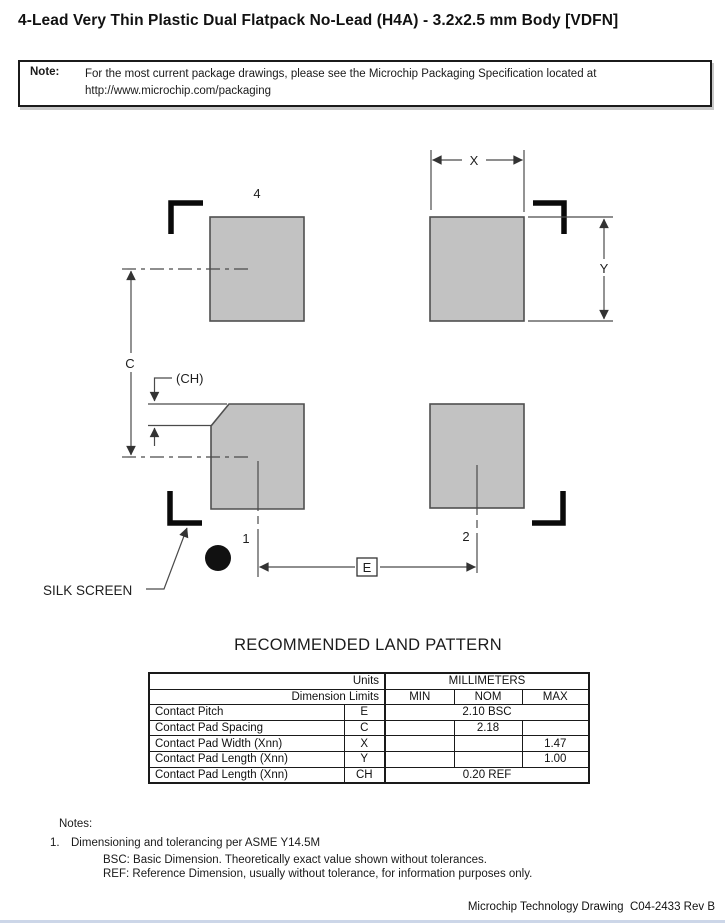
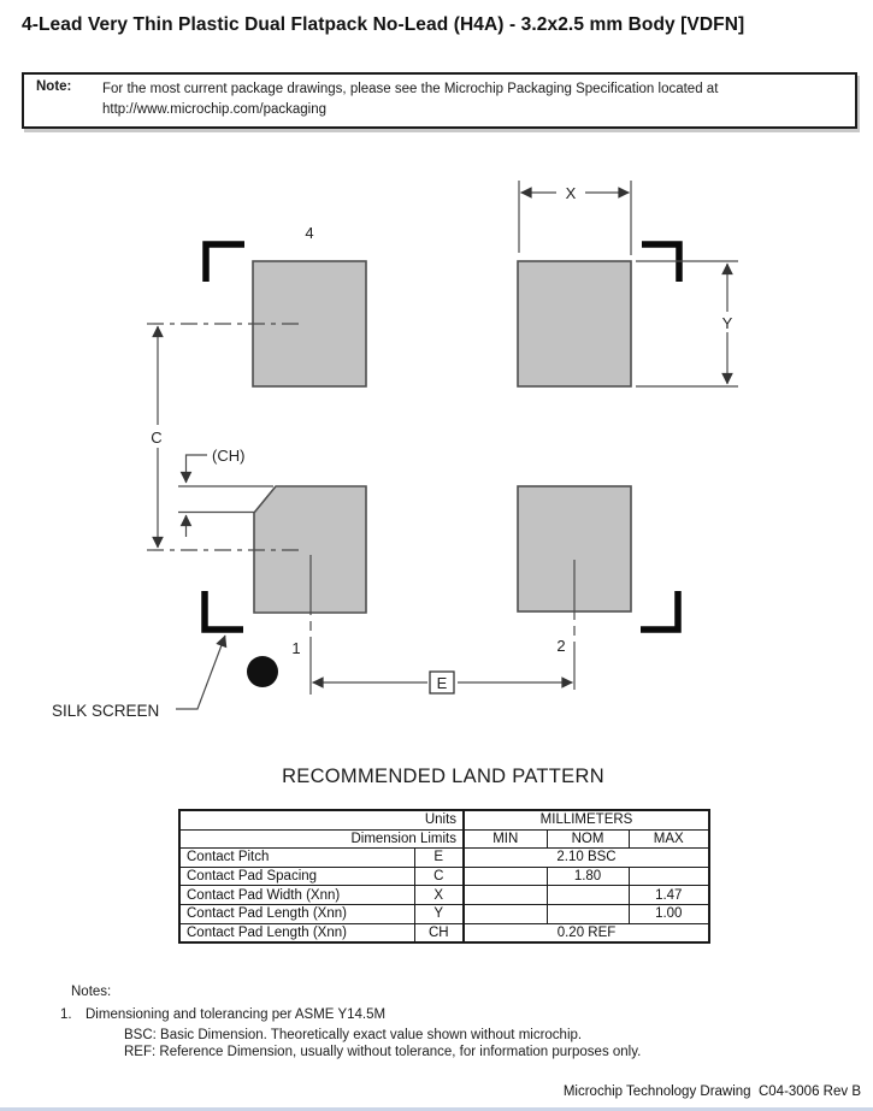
  4-Lead Very Thin Plastic Dual Flatpack No-Lead (H4A) - 3.2x2.5 mm Body [VDFN]
  Note:
  For the most current package drawings, please see the Microchip Packaging Specification located at
  http://www.microchip.com/packaging
  4
  X
  Y
  C
  (CH)
  E
  1
  2
  SILK SCREEN
  RECOMMENDED LAND PATTERN
  Units	MILLIMETERS
  Dimension Limits	MIN	NOM	MAX
  Contact Pitch	E	2.10 BSC
- Contact Pad Spacing	C		2.18
+ Contact Pad Spacing	C		1.80
  Contact Pad Width (Xnn)	X			1.47
  Contact Pad Length (Xnn)	Y			1.00
  Contact Pad Length (Xnn)	CH	0.20 REF
  Notes:
  1. Dimensioning and tolerancing per ASME Y14.5M
- BSC: Basic Dimension. Theoretically exact value shown without tolerances.
+ BSC: Basic Dimension. Theoretically exact value shown without microchip.
  REF: Reference Dimension, usually without tolerance, for information purposes only.
- Microchip Technology Drawing C04-2433 Rev B
+ Microchip Technology Drawing C04-3006 Rev B
